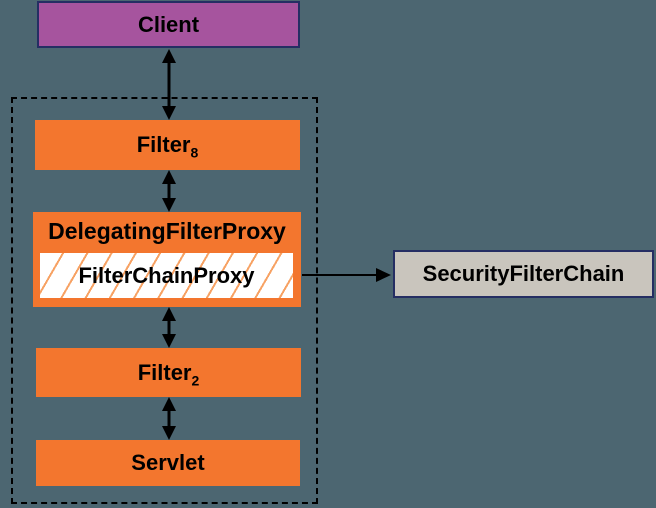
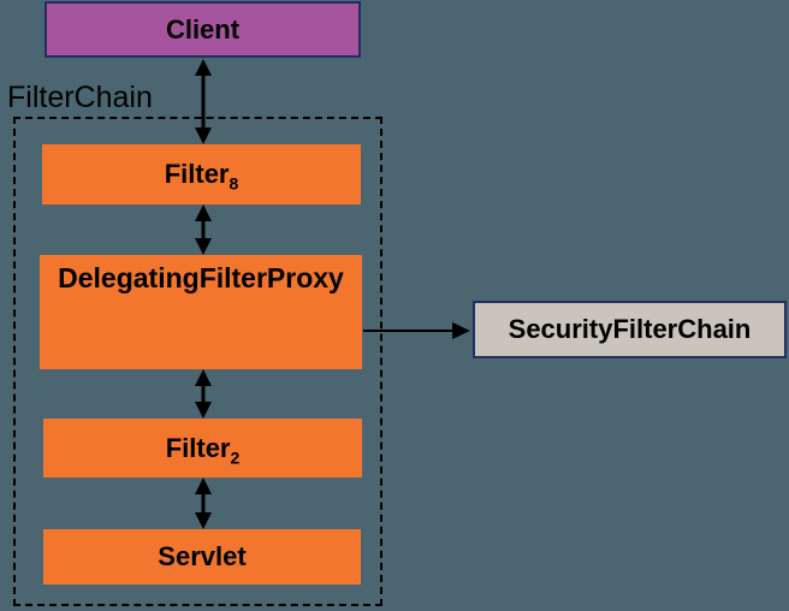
  Client
+ FilterChain
  Filter8
  DelegatingFilterProxy
- FilterChainProxy
  SecurityFilterChain
  Filter2
  Servlet
